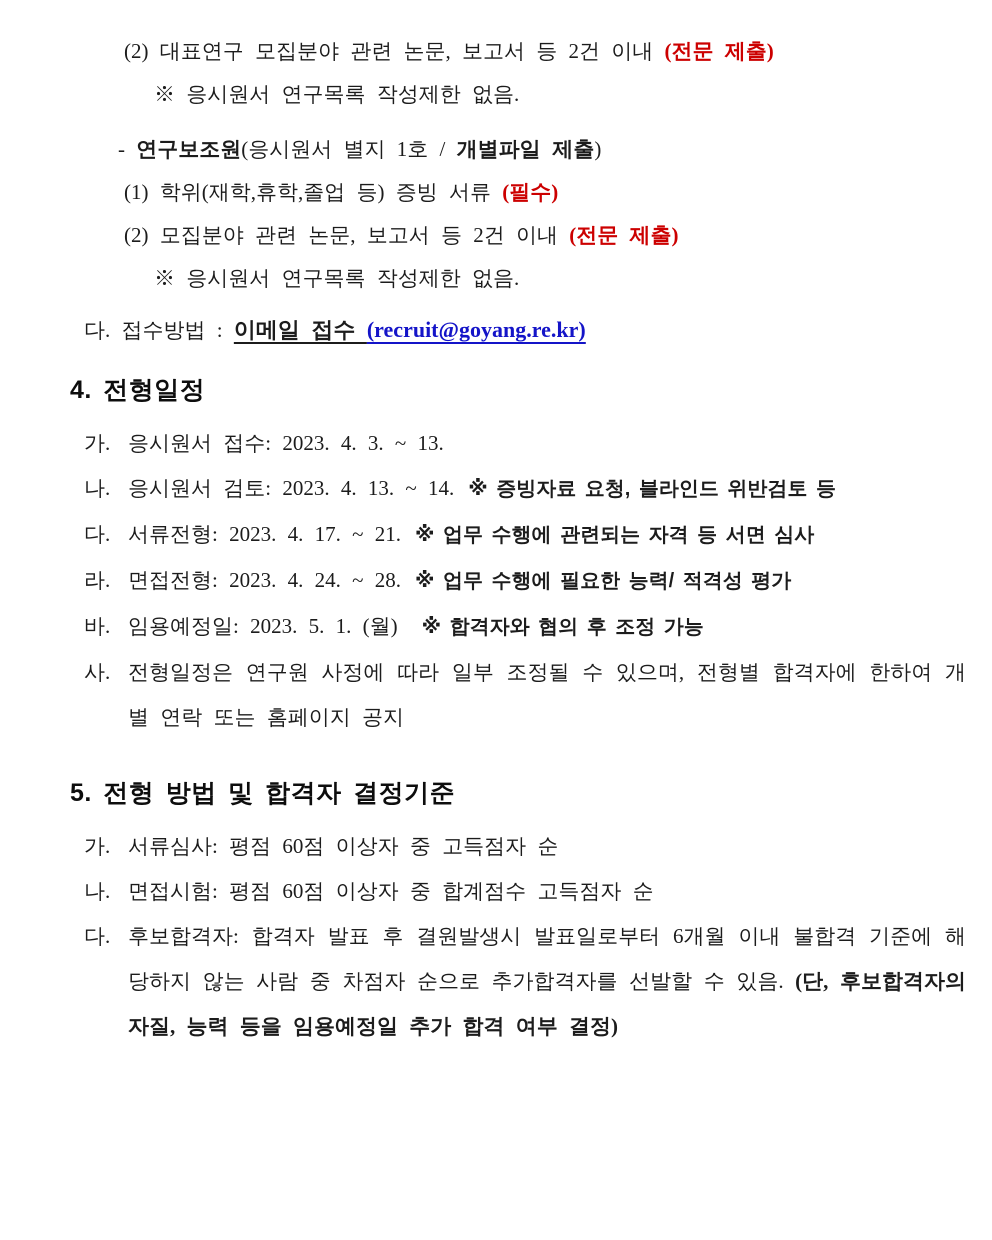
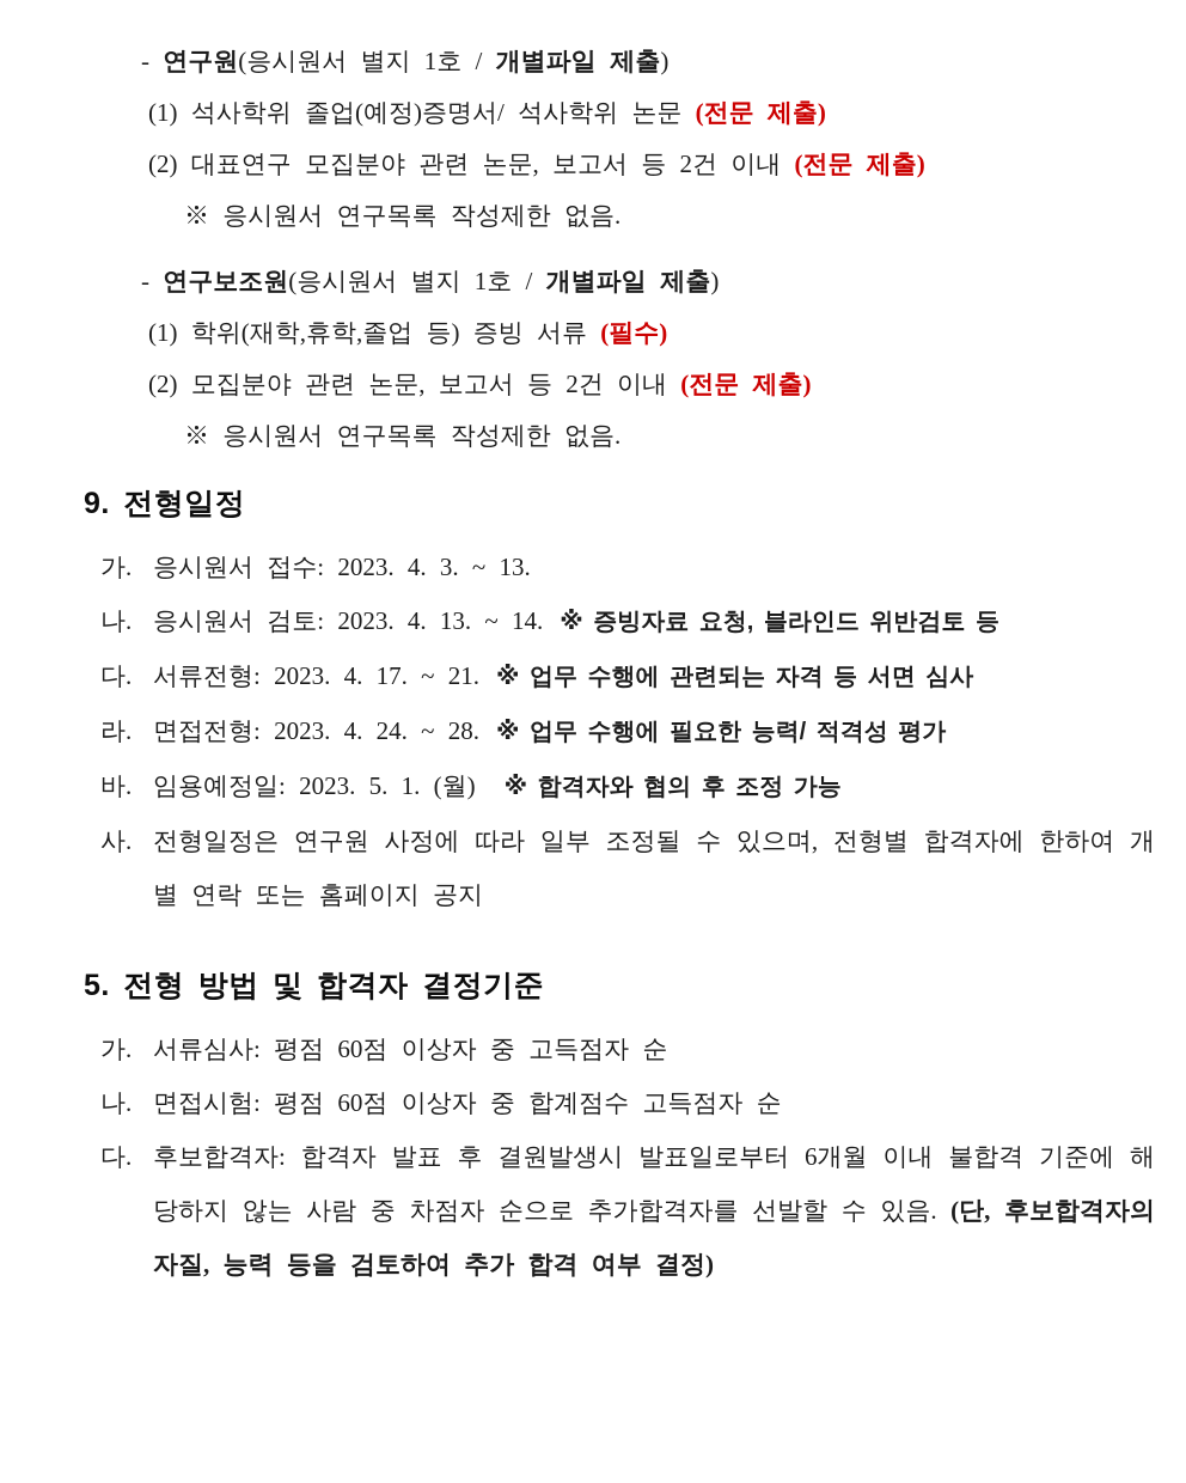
+ - 연구원(응시원서 별지 1호 / 개별파일 제출)
+ (1) 석사학위 졸업(예정)증명서/ 석사학위 논문 (전문 제출)
  (2) 대표연구 모집분야 관련 논문, 보고서 등 2건 이내 (전문 제출)
  ※ 응시원서 연구목록 작성제한 없음.
  - 연구보조원(응시원서 별지 1호 / 개별파일 제출)
  (1) 학위(재학,휴학,졸업 등) 증빙 서류 (필수)
  (2) 모집분야 관련 논문, 보고서 등 2건 이내 (전문 제출)
  ※ 응시원서 연구목록 작성제한 없음.
- 다. 접수방법 : 이메일 접수 (recruit@goyang.re.kr)
- 4. 전형일정
+ 9. 전형일정
  가.
  응시원서 접수: 2023. 4. 3. ~ 13.
  나.
  응시원서 검토: 2023. 4. 13. ~ 14. ※ 증빙자료 요청, 블라인드 위반검토 등
  다.
  서류전형: 2023. 4. 17. ~ 21. ※ 업무 수행에 관련되는 자격 등 서면 심사
  라.
  면접전형: 2023. 4. 24. ~ 28. ※ 업무 수행에 필요한 능력/ 적격성 평가
  바.
  임용예정일: 2023. 5. 1. (월) ※ 합격자와 협의 후 조정 가능
  사.
  전형일정은 연구원 사정에 따라 일부 조정될 수 있으며, 전형별 합격자에 한하여 개별 연락 또는 홈페이지 공지
  5. 전형 방법 및 합격자 결정기준
  가.
  서류심사: 평점 60점 이상자 중 고득점자 순
  나.
  면접시험: 평점 60점 이상자 중 합계점수 고득점자 순
  다.
- 후보합격자: 합격자 발표 후 결원발생시 발표일로부터 6개월 이내 불합격 기준에 해당하지 않는 사람 중 차점자 순으로 추가합격자를 선발할 수 있음. (단, 후보합격자의 자질, 능력 등을 임용예정일 추가 합격 여부 결정)
+ 후보합격자: 합격자 발표 후 결원발생시 발표일로부터 6개월 이내 불합격 기준에 해당하지 않는 사람 중 차점자 순으로 추가합격자를 선발할 수 있음. (단, 후보합격자의 자질, 능력 등을 검토하여 추가 합격 여부 결정)
